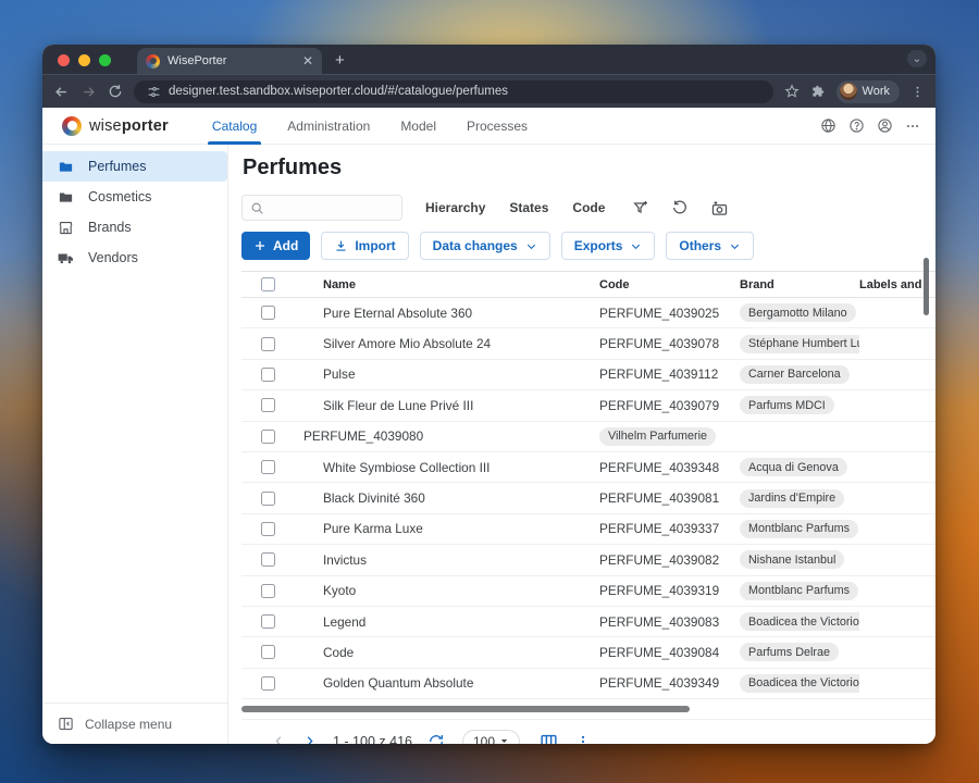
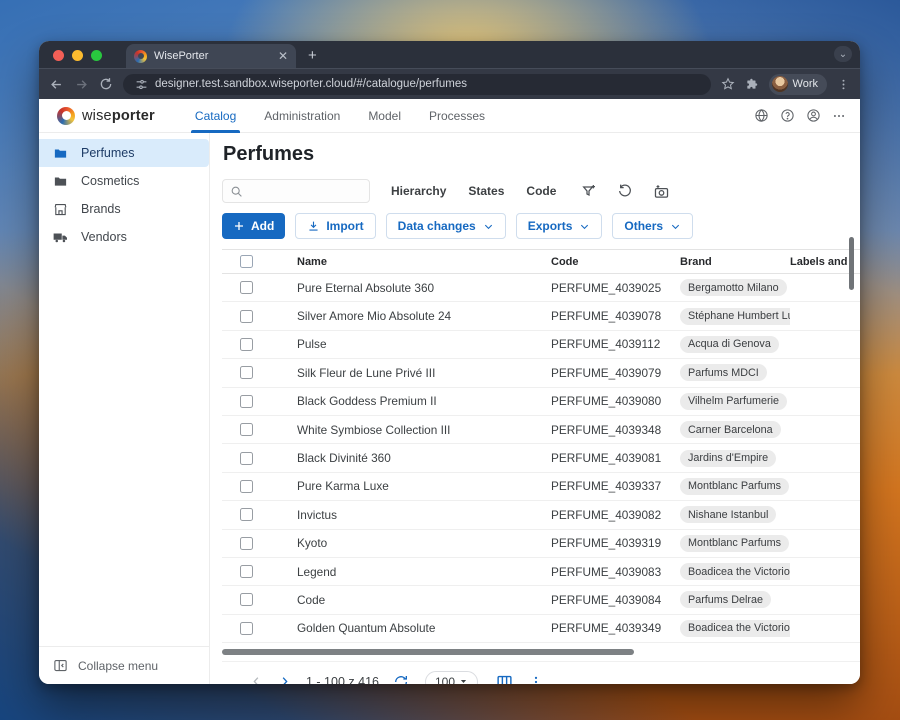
  WisePorter
  ✕
  +
  ⌄
  designer.test.sandbox.wiseporter.cloud/#/catalogue/perfumes
  Work
  wiseporter
  Catalog
  Administration
  Model
  Processes
  Perfumes
  Cosmetics
  Brands
  Vendors
  Collapse menu
  Perfumes
  Hierarchy
  States
  Code
  Add
  Import
  Data changes
  Exports
  Others
  Name
  Code
  Brand
  Labels and
  Pure Eternal Absolute 360
  PERFUME_4039025
  Bergamotto Milano
  Silver Amore Mio Absolute 24
  PERFUME_4039078
  Stéphane Humbert L
  Pulse
  PERFUME_4039112
- Carner Barcelona
+ Acqua di Genova
  Silk Fleur de Lune Privé III
  PERFUME_4039079
  Parfums MDCI
+ Black Goddess Premium II
  PERFUME_4039080
  Vilhelm Parfumerie
  White Symbiose Collection III
  PERFUME_4039348
- Acqua di Genova
+ Carner Barcelona
  Black Divinité 360
  PERFUME_4039081
  Jardins d'Empire
  Pure Karma Luxe
  PERFUME_4039337
  Montblanc Parfums
  Invictus
  PERFUME_4039082
  Nishane Istanbul
  Kyoto
  PERFUME_4039319
  Montblanc Parfums
  Legend
  PERFUME_4039083
  Boadicea the Victorio
  Code
  PERFUME_4039084
  Parfums Delrae
  Golden Quantum Absolute
  PERFUME_4039349
  Boadicea the Victorio
  1 - 100 z 416
  100
